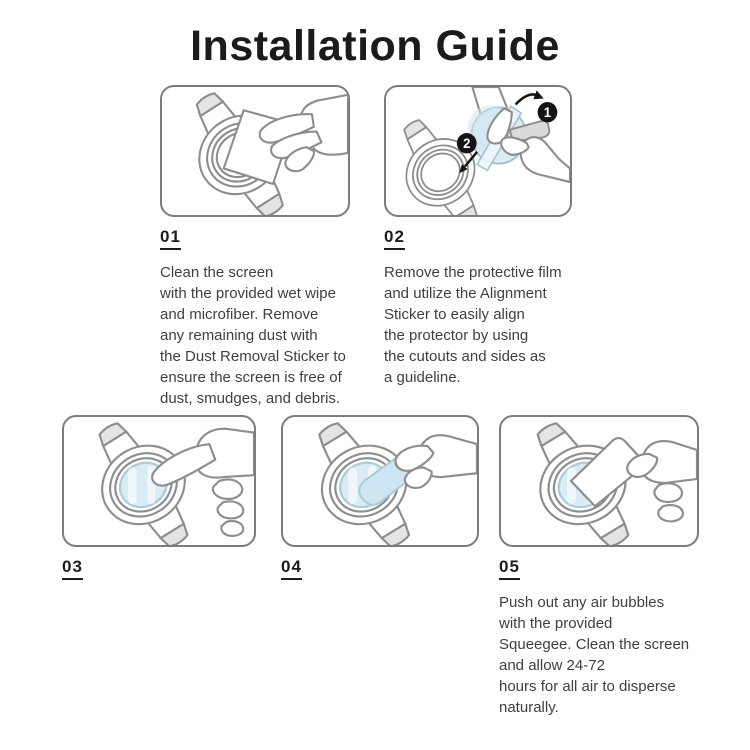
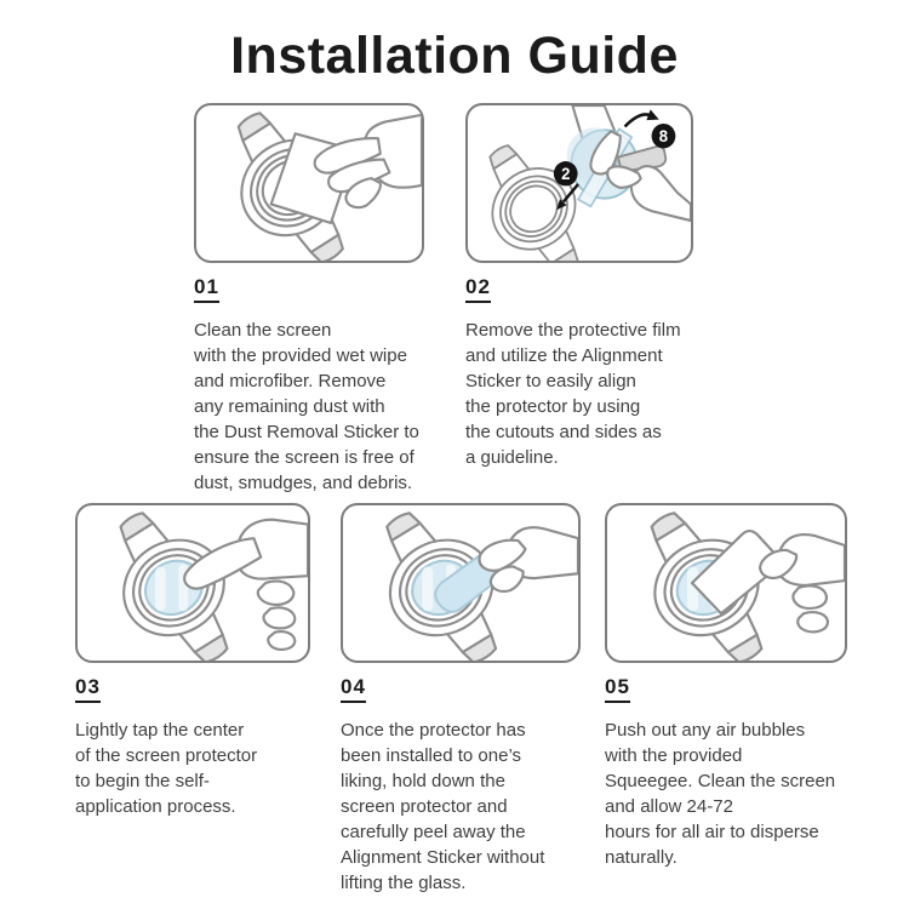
  Installation Guide
  01
  Clean the screen
  with the provided wet wipe
  and microfiber. Remove
  any remaining dust with
  the Dust Removal Sticker to
  ensure the screen is free of
  dust, smudges, and debris.
- 1
+ 8
  2
  02
  Remove the protective film
  and utilize the Alignment
  Sticker to easily align
  the protector by using
  the cutouts and sides as
  a guideline.
  03
+ Lightly tap the center
+ of the screen protector
+ to begin the self-
+ application process.
  04
+ Once the protector has
+ been installed to one’s
+ liking, hold down the
+ screen protector and
+ carefully peel away the
+ Alignment Sticker without
+ lifting the glass.
  05
  Push out any air bubbles
  with the provided
  Squeegee. Clean the screen
  and allow 24-72
  hours for all air to disperse
  naturally.
